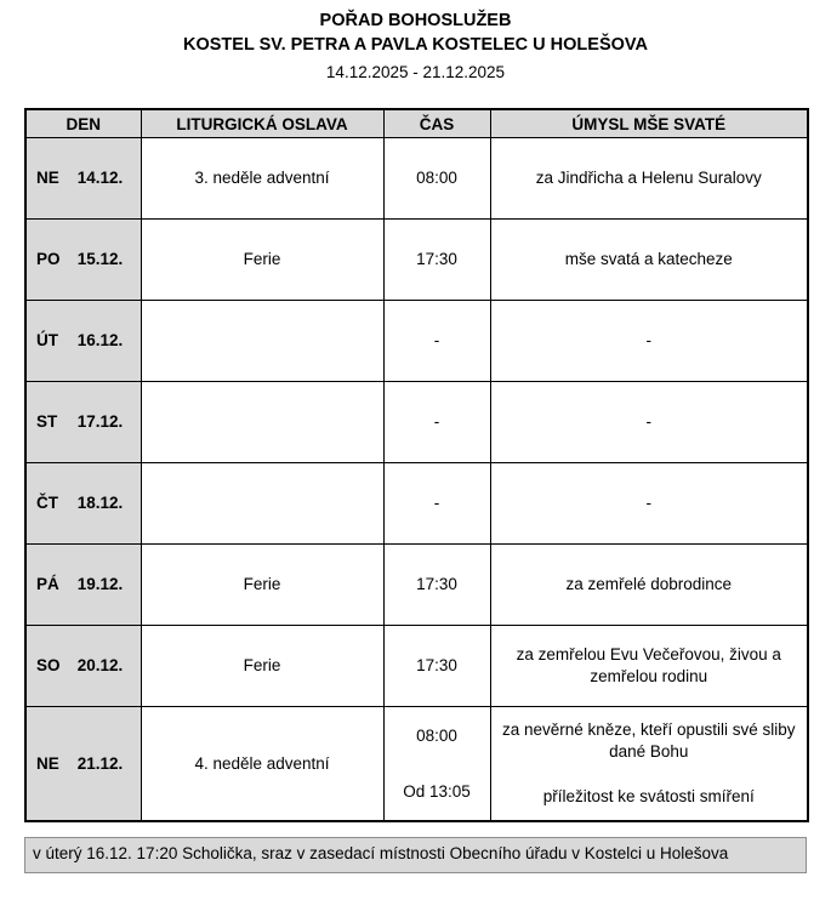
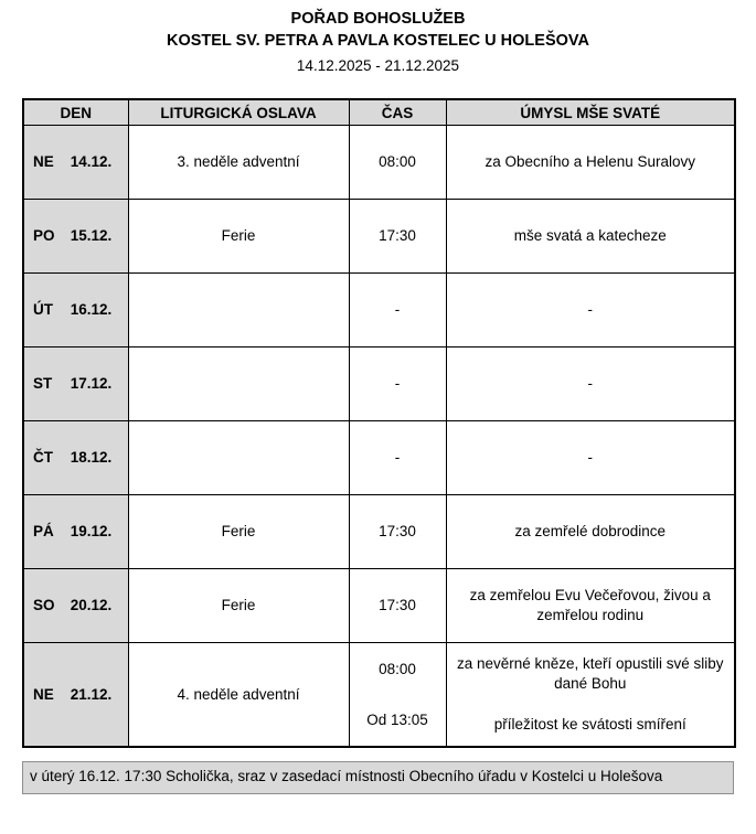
  POŘAD BOHOSLUŽEB
  KOSTEL SV. PETRA A PAVLA KOSTELEC U HOLEŠOVA
  14.12.2025 - 21.12.2025
  DEN	LITURGICKÁ OSLAVA	ČAS	ÚMYSL MŠE SVATÉ
- NE 14.12.	3. neděle adventní	08:00	za Jindřicha a Helenu Suralovy
+ NE 14.12.	3. neděle adventní	08:00	za Obecního a Helenu Suralovy
  PO 15.12.	Ferie	17:30	mše svatá a katecheze
  ÚT 16.12.		-	-
  ST 17.12.		-	-
  ČT 18.12.		-	-
  PÁ 19.12.	Ferie	17:30	za zemřelé dobrodince
  SO 20.12.	Ferie	17:30	za zemřelou Evu Večeřovou, živou a zemřelou rodinu
  NE 21.12.	4. neděle adventní	08:00 Od 13:05	za nevěrné kněze, kteří opustili své sliby dané Bohu příležitost ke svátosti smíření
- v úterý 16.12. 17:20 Scholička, sraz v zasedací místnosti Obecního úřadu v Kostelci u Holešova
+ v úterý 16.12. 17:30 Scholička, sraz v zasedací místnosti Obecního úřadu v Kostelci u Holešova
